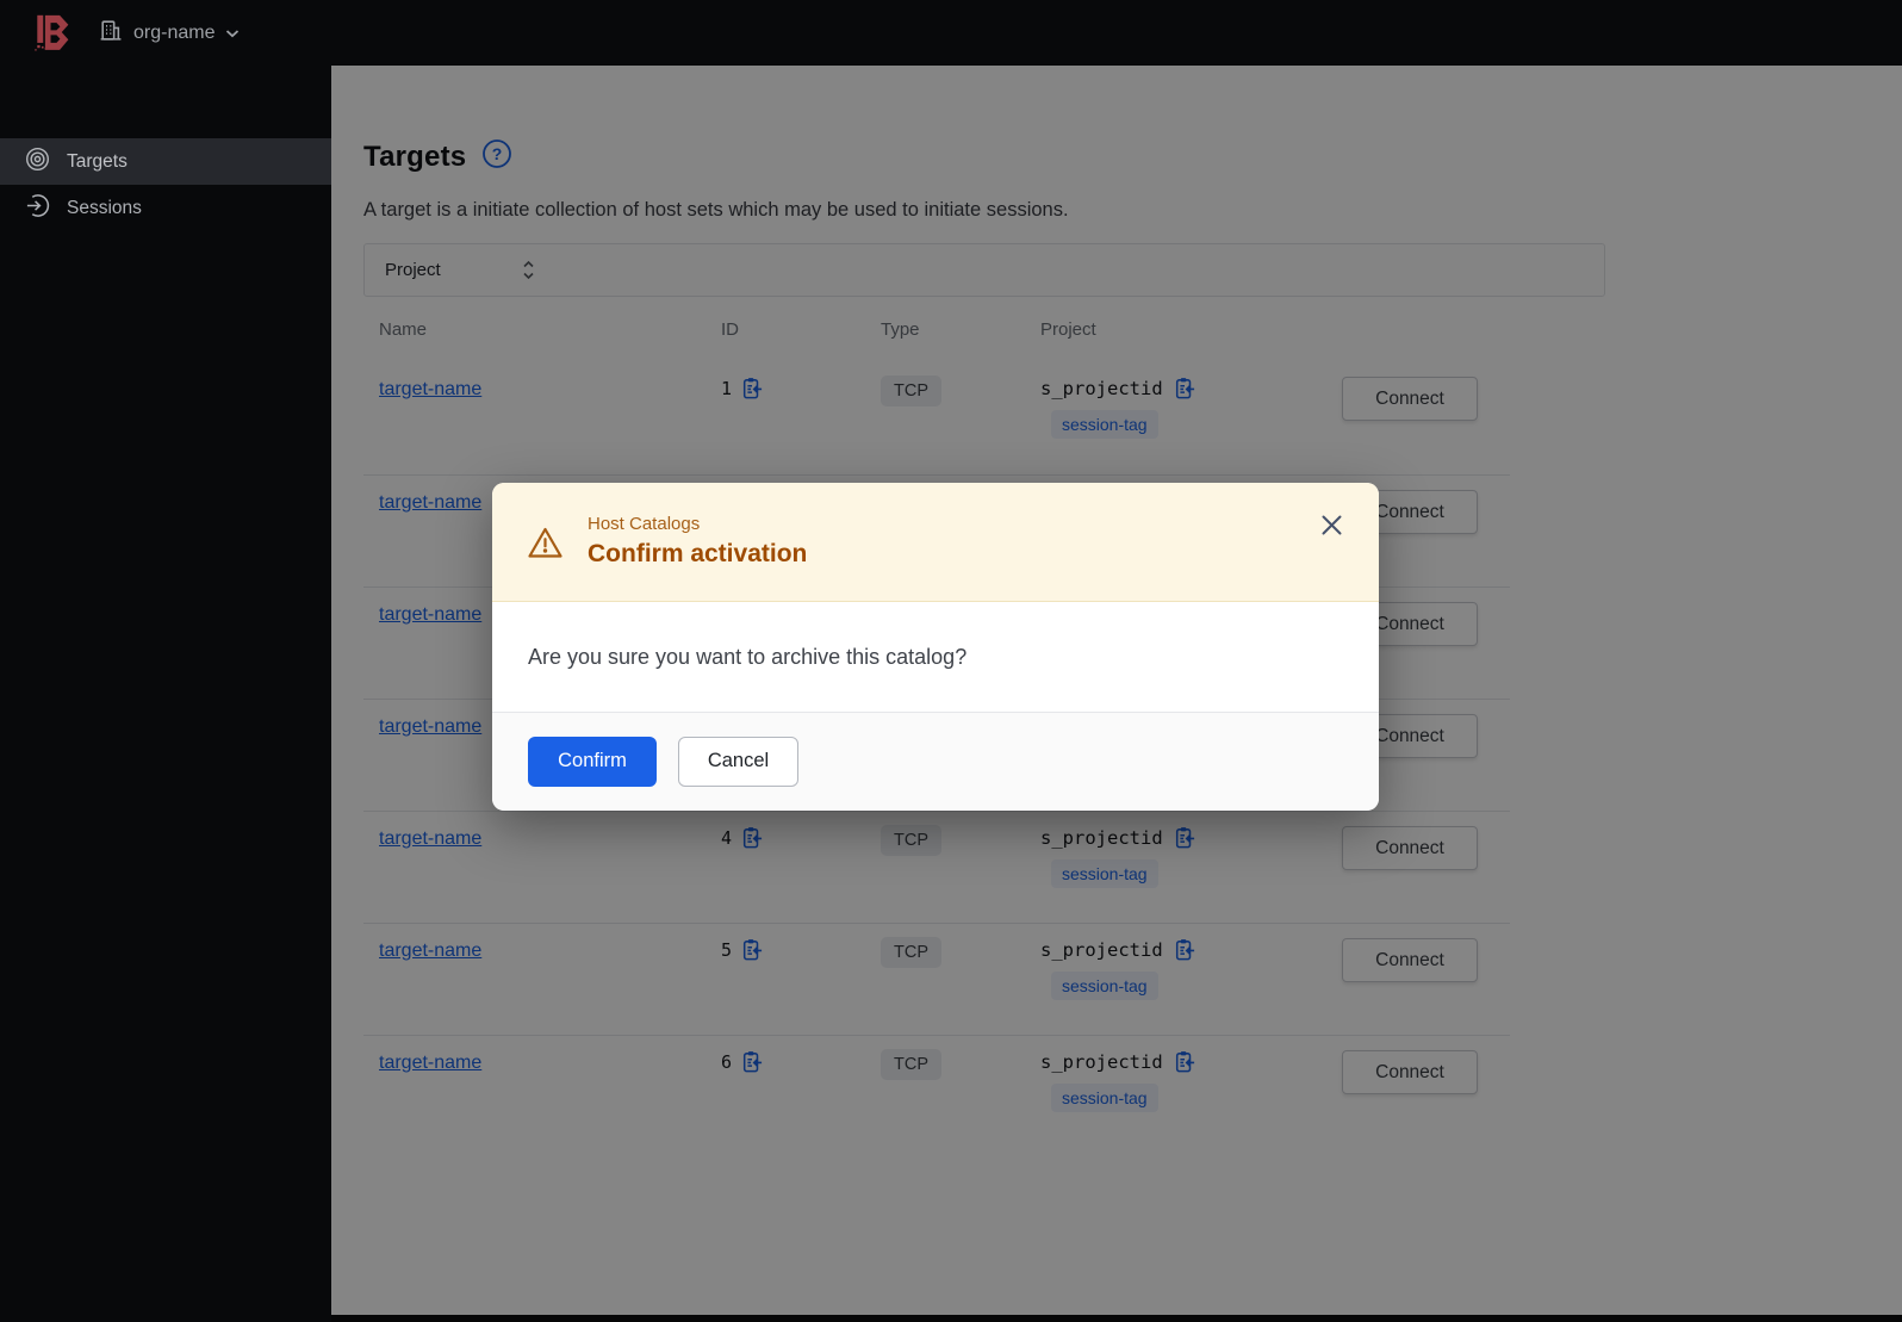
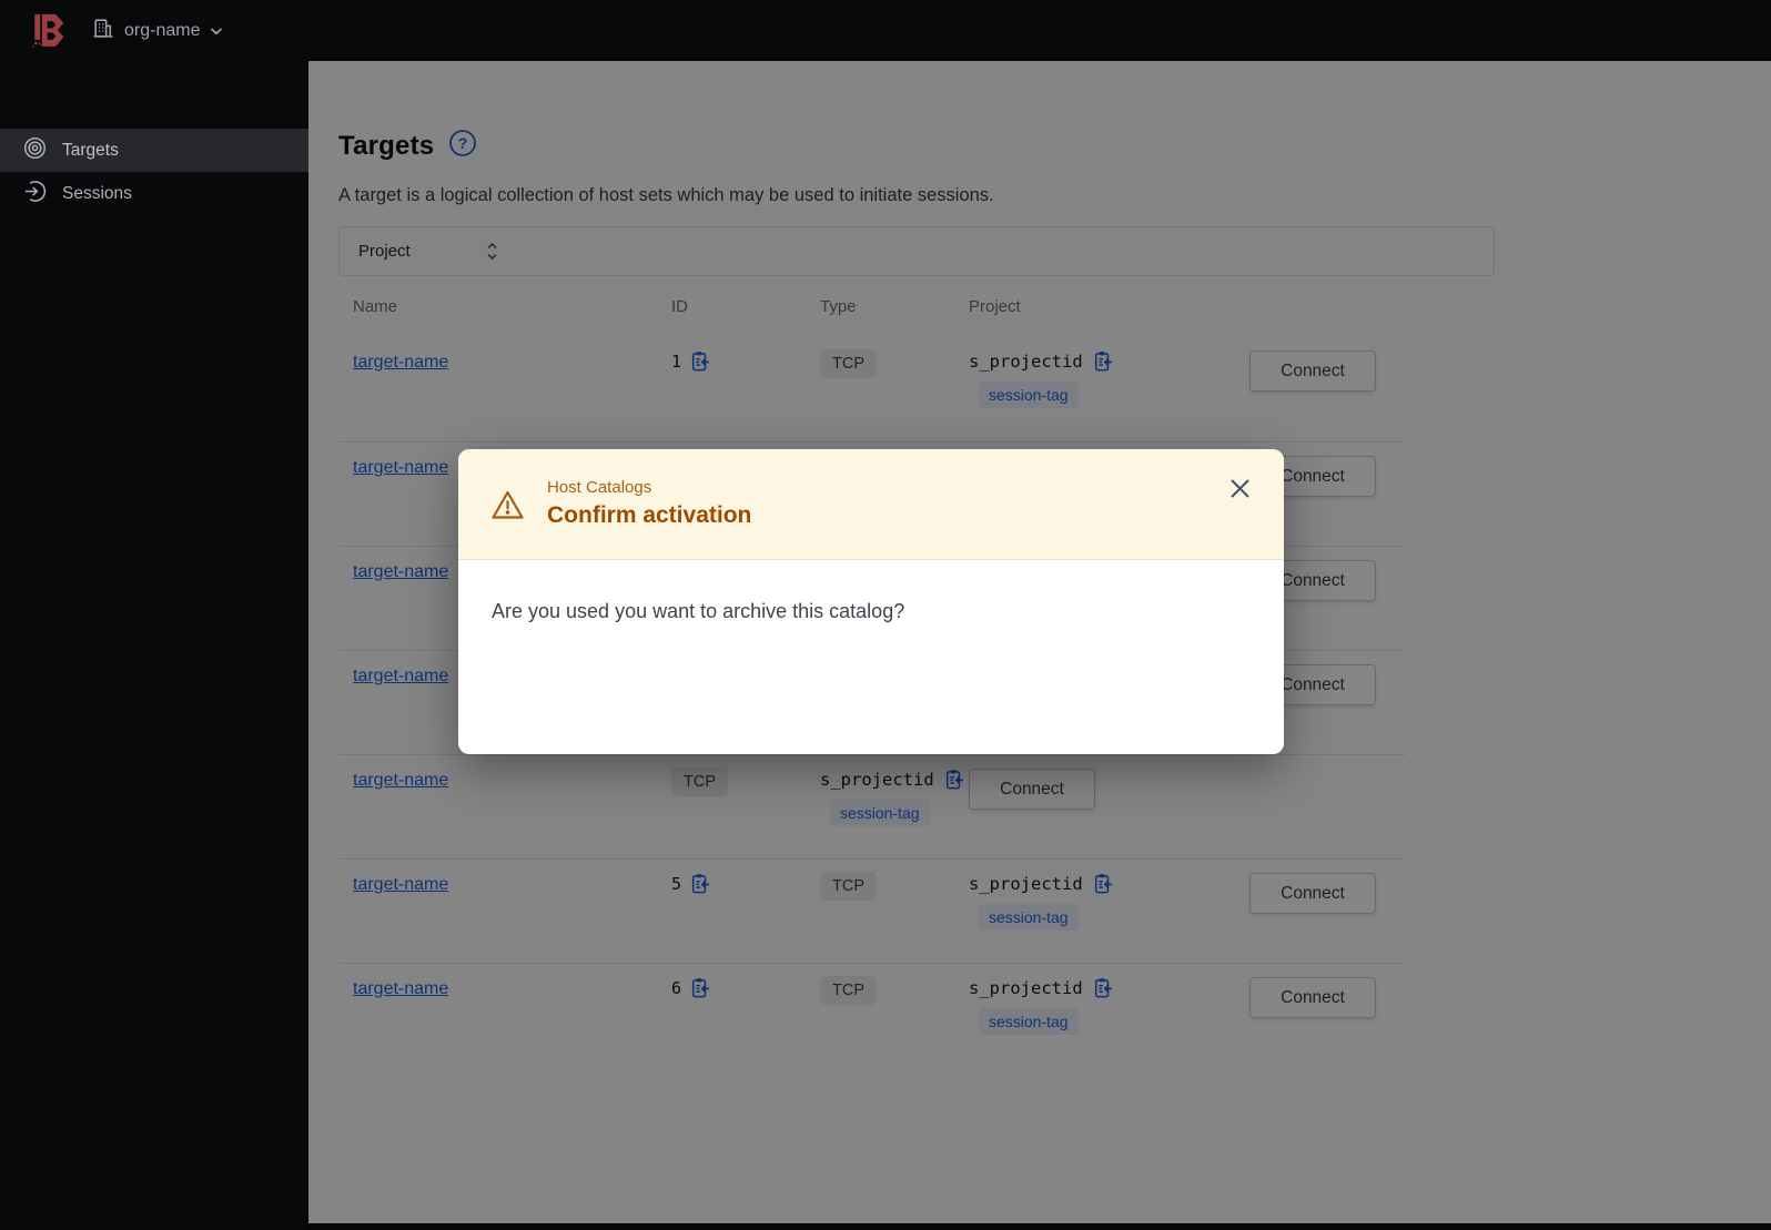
  org-name
  Targets
  Sessions
  Targets
  ?
- A target is a initiate collection of host sets which may be used to initiate sessions.
+ A target is a logical collection of host sets which may be used to initiate sessions.
  Project
  Name
  ID
  Type
  Project
  target-name
  1
  TCP
  s_projectid
  session-tag
  Connect
  target-name
  Connect
  target-name
  Connect
  target-name
  Connect
  target-name
- 4
  TCP
  s_projectid
  session-tag
  Connect
  target-name
  5
  TCP
  s_projectid
  session-tag
  Connect
  target-name
  6
  TCP
  s_projectid
  session-tag
  Connect
  Host Catalogs
  Confirm activation
- Are you sure you want to archive this catalog?
+ Are you used you want to archive this catalog?
- Confirm
- Cancel
